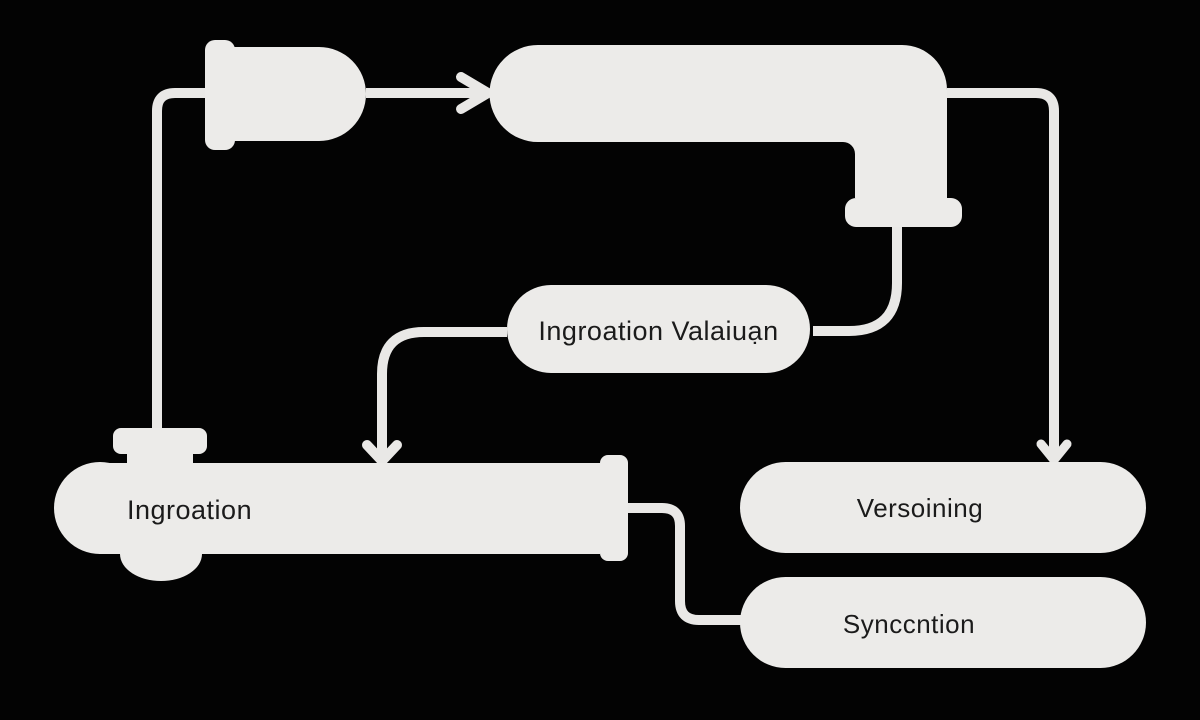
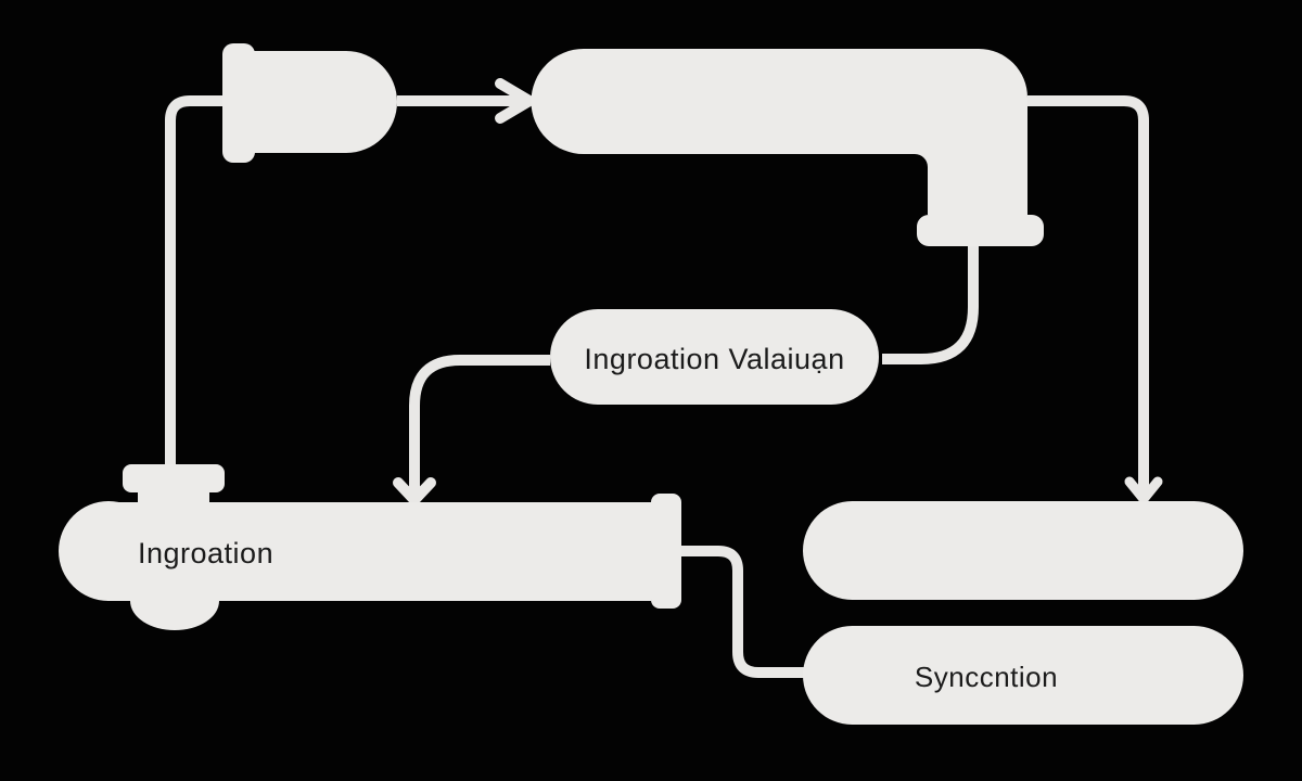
  Ingroation Valaiuạn
  Ingroation
- Versoining
  Synccntion
